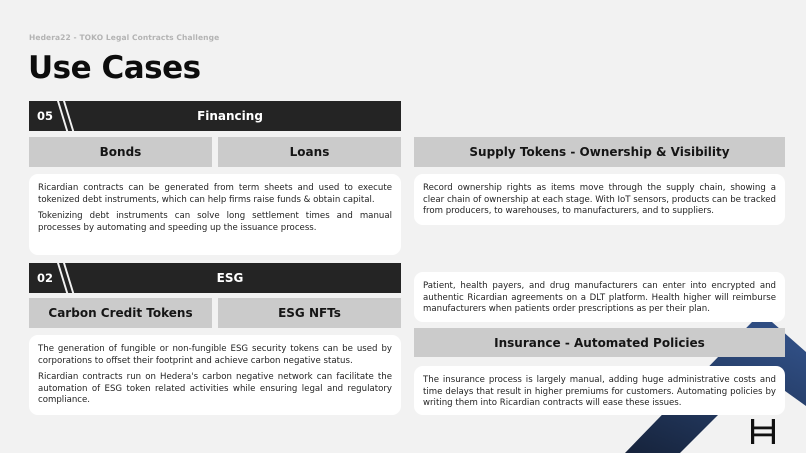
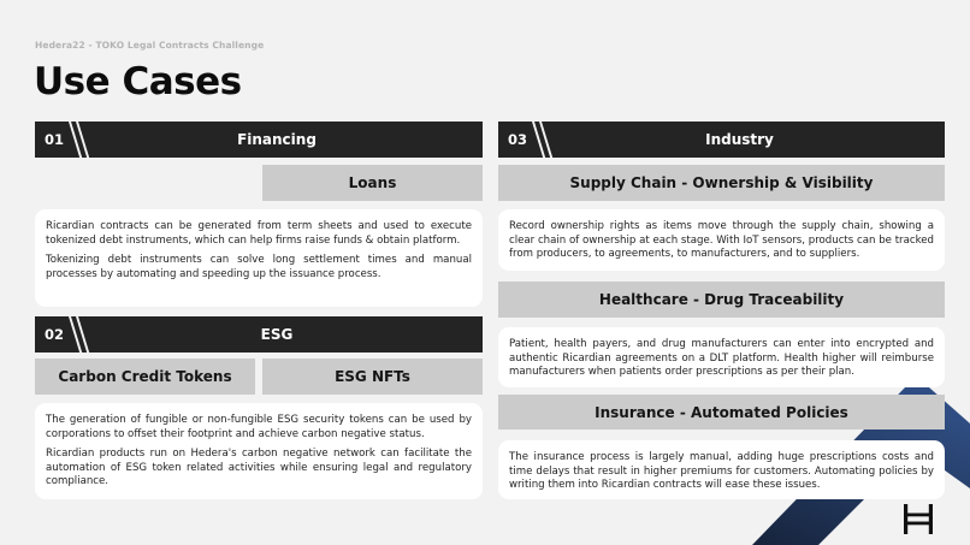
  Hedera22 - TOKO Legal Contracts Challenge
  Use Cases
- 05
+ 01
  Financing
- Bonds
  Loans
- Ricardian contracts can be generated from term sheets and used to execute tokenized debt instruments, which can help firms raise funds & obtain capital.
+ Ricardian contracts can be generated from term sheets and used to execute tokenized debt instruments, which can help firms raise funds & obtain platform.
  Tokenizing debt instruments can solve long settlement times and manual processes by automating and speeding up the issuance process.
  02
  ESG
  Carbon Credit Tokens
  ESG NFTs
  The generation of fungible or non-fungible ESG security tokens can be used by corporations to offset their footprint and achieve carbon negative status.
- Ricardian contracts run on Hedera's carbon negative network can facilitate the automation of ESG token related activities while ensuring legal and regulatory compliance.
+ Ricardian products run on Hedera's carbon negative network can facilitate the automation of ESG token related activities while ensuring legal and regulatory compliance.
+ 03
+ Industry
- Supply Tokens - Ownership & Visibility
+ Supply Chain - Ownership & Visibility
- Record ownership rights as items move through the supply chain, showing a clear chain of ownership at each stage. With IoT sensors, products can be tracked from producers, to warehouses, to manufacturers, and to suppliers.
+ Record ownership rights as items move through the supply chain, showing a clear chain of ownership at each stage. With IoT sensors, products can be tracked from producers, to agreements, to manufacturers, and to suppliers.
+ Healthcare - Drug Traceability
  Patient, health payers, and drug manufacturers can enter into encrypted and authentic Ricardian agreements on a DLT platform. Health higher will reimburse manufacturers when patients order prescriptions as per their plan.
  Insurance - Automated Policies
- The insurance process is largely manual, adding huge administrative costs and time delays that result in higher premiums for customers. Automating policies by writing them into Ricardian contracts will ease these issues.
+ The insurance process is largely manual, adding huge prescriptions costs and time delays that result in higher premiums for customers. Automating policies by writing them into Ricardian contracts will ease these issues.
